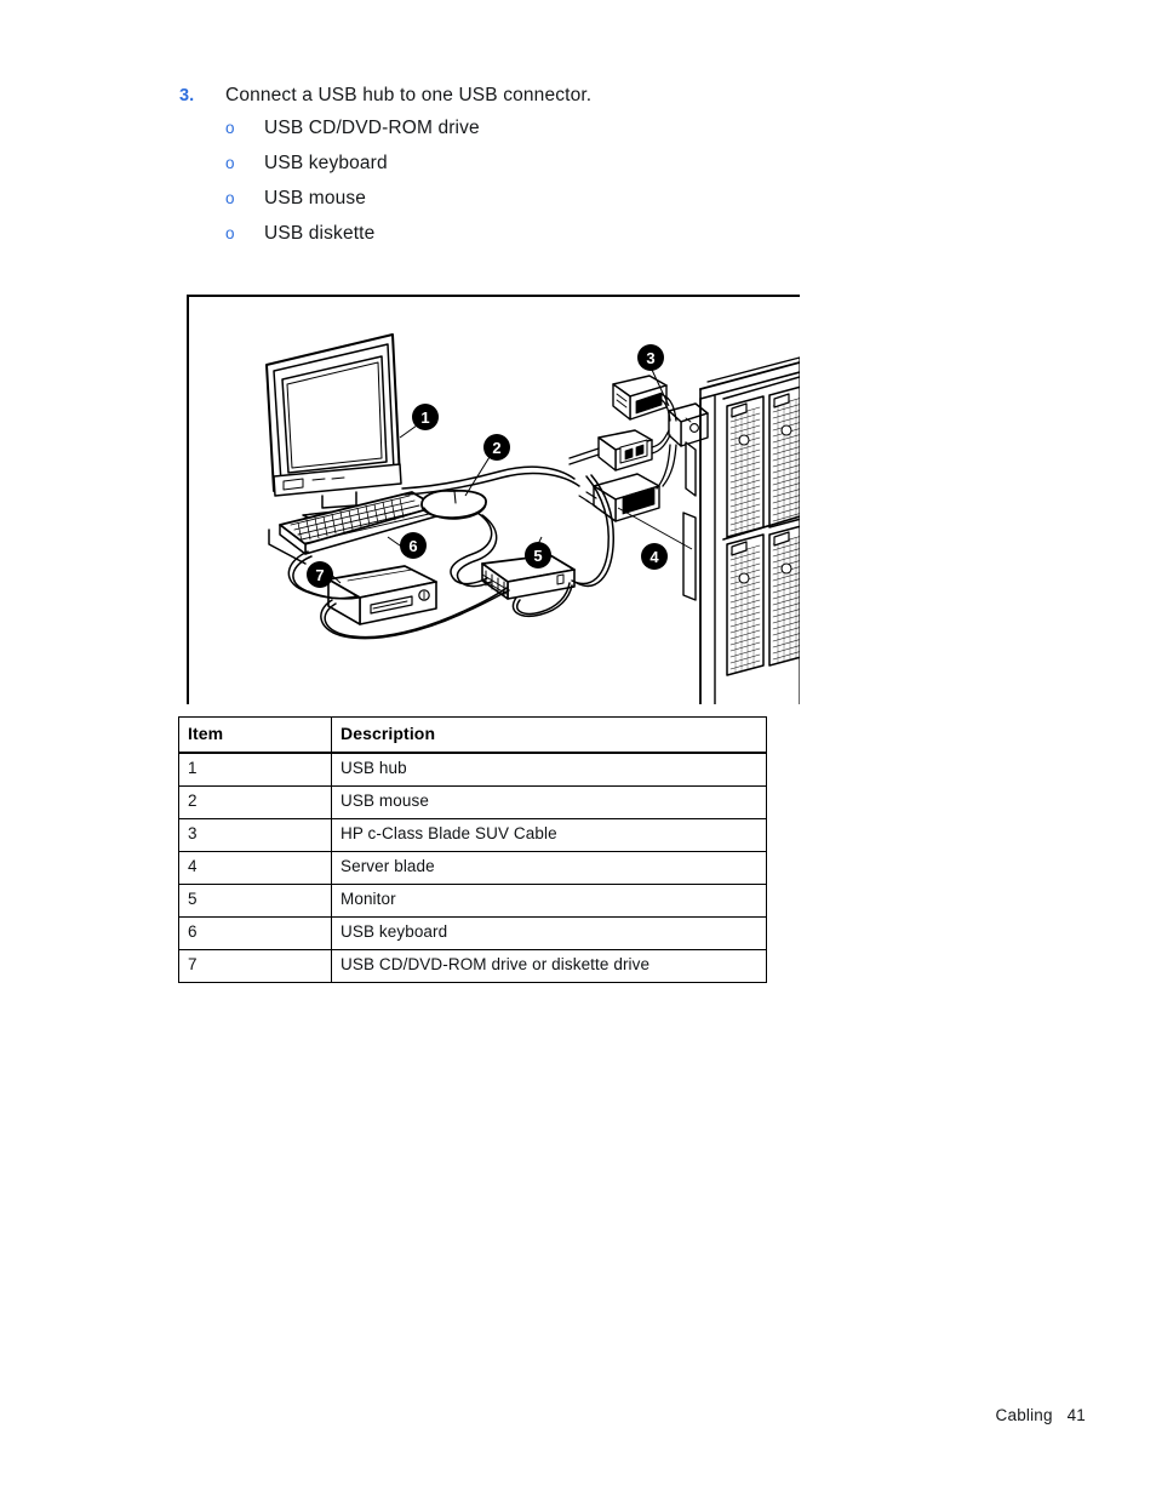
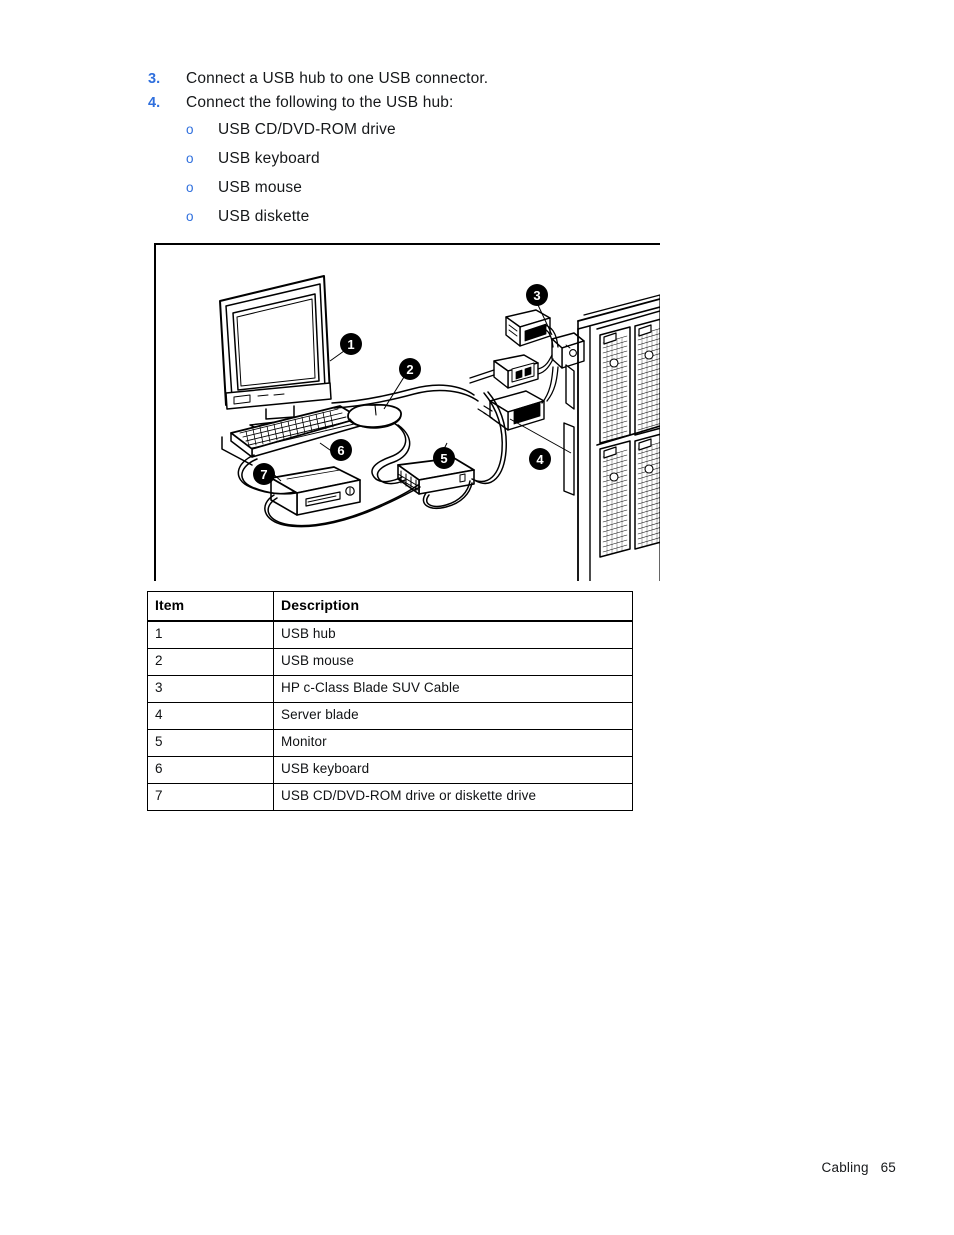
  3.
  Connect a USB hub to one USB connector.
+ 4.
+ Connect the following to the USB hub:
  o
  USB CD/DVD-ROM drive
  o
  USB keyboard
  o
  USB mouse
  o
  USB diskette
  1
  2
  3
  4
  5
  6
  7
  Item	Description
  1	USB hub
  2	USB mouse
  3	HP c-Class Blade SUV Cable
  4	Server blade
  5	Monitor
  6	USB keyboard
  7	USB CD/DVD-ROM drive or diskette drive
- Cabling 41
+ Cabling 65
